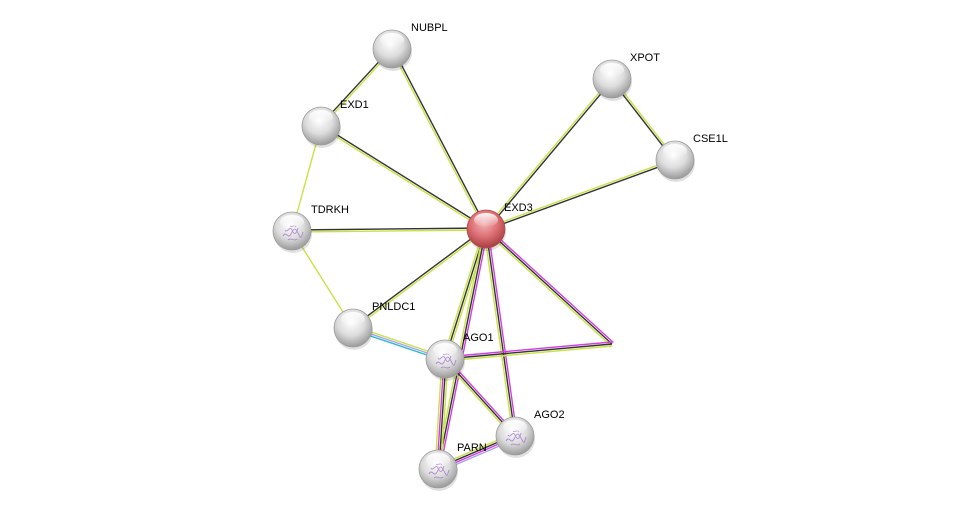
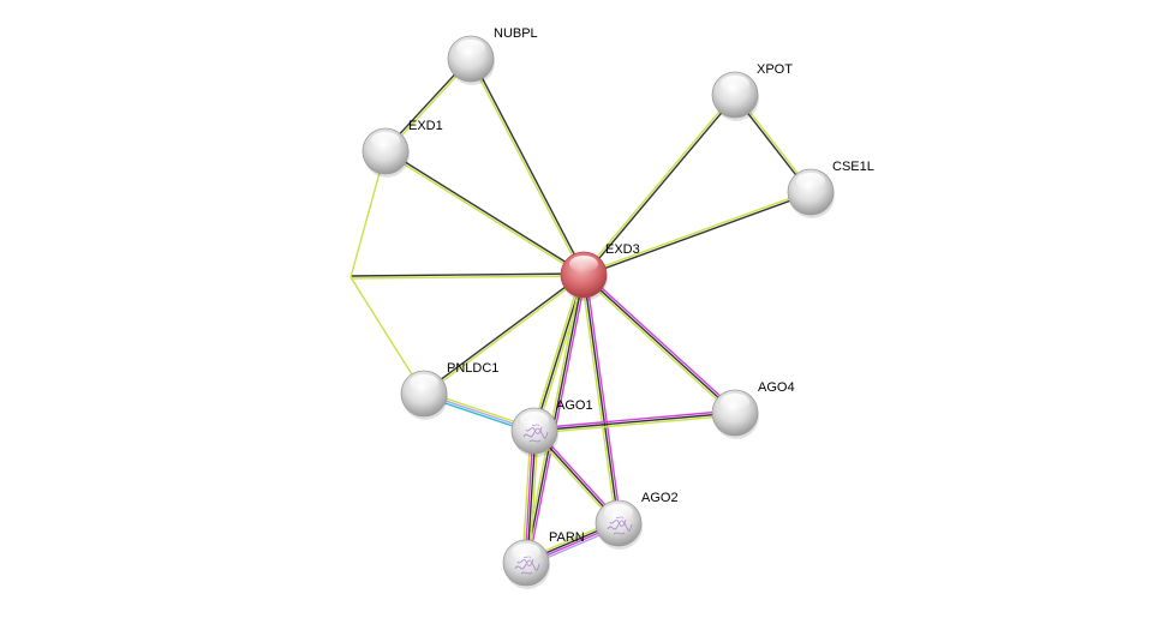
  EXD3
  NUBPL
  EXD1
  XPOT
  CSE1L
- TDRKH
  PNLDC1
  AGO1
+ AGO4
  AGO2
  PARN
